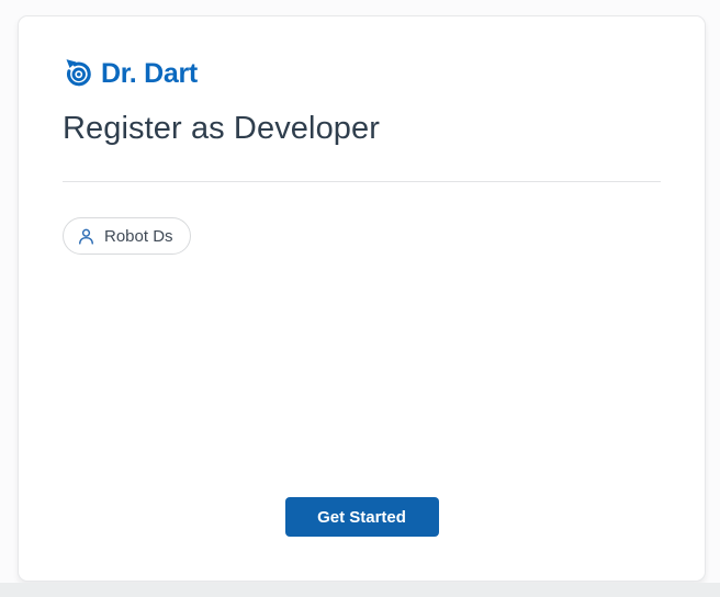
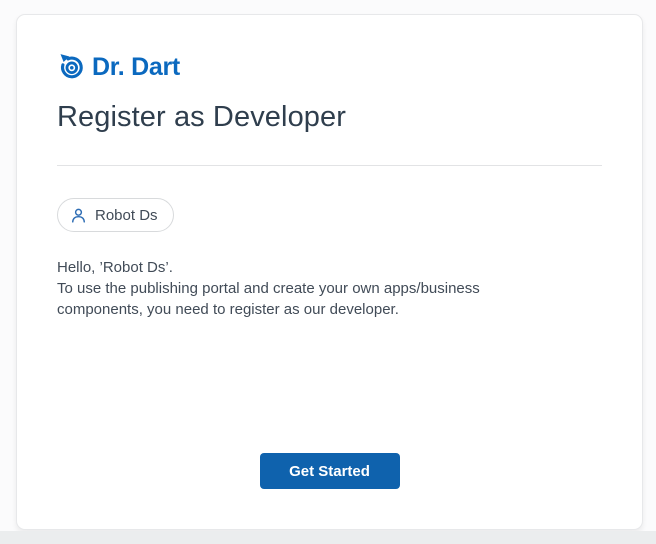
  Dr. Dart
  Register as Developer
  Robot Ds
+ Hello, ’Robot Ds’.
+ To use the publishing portal and create your own apps/business
+ components, you need to register as our developer.
  Get Started
